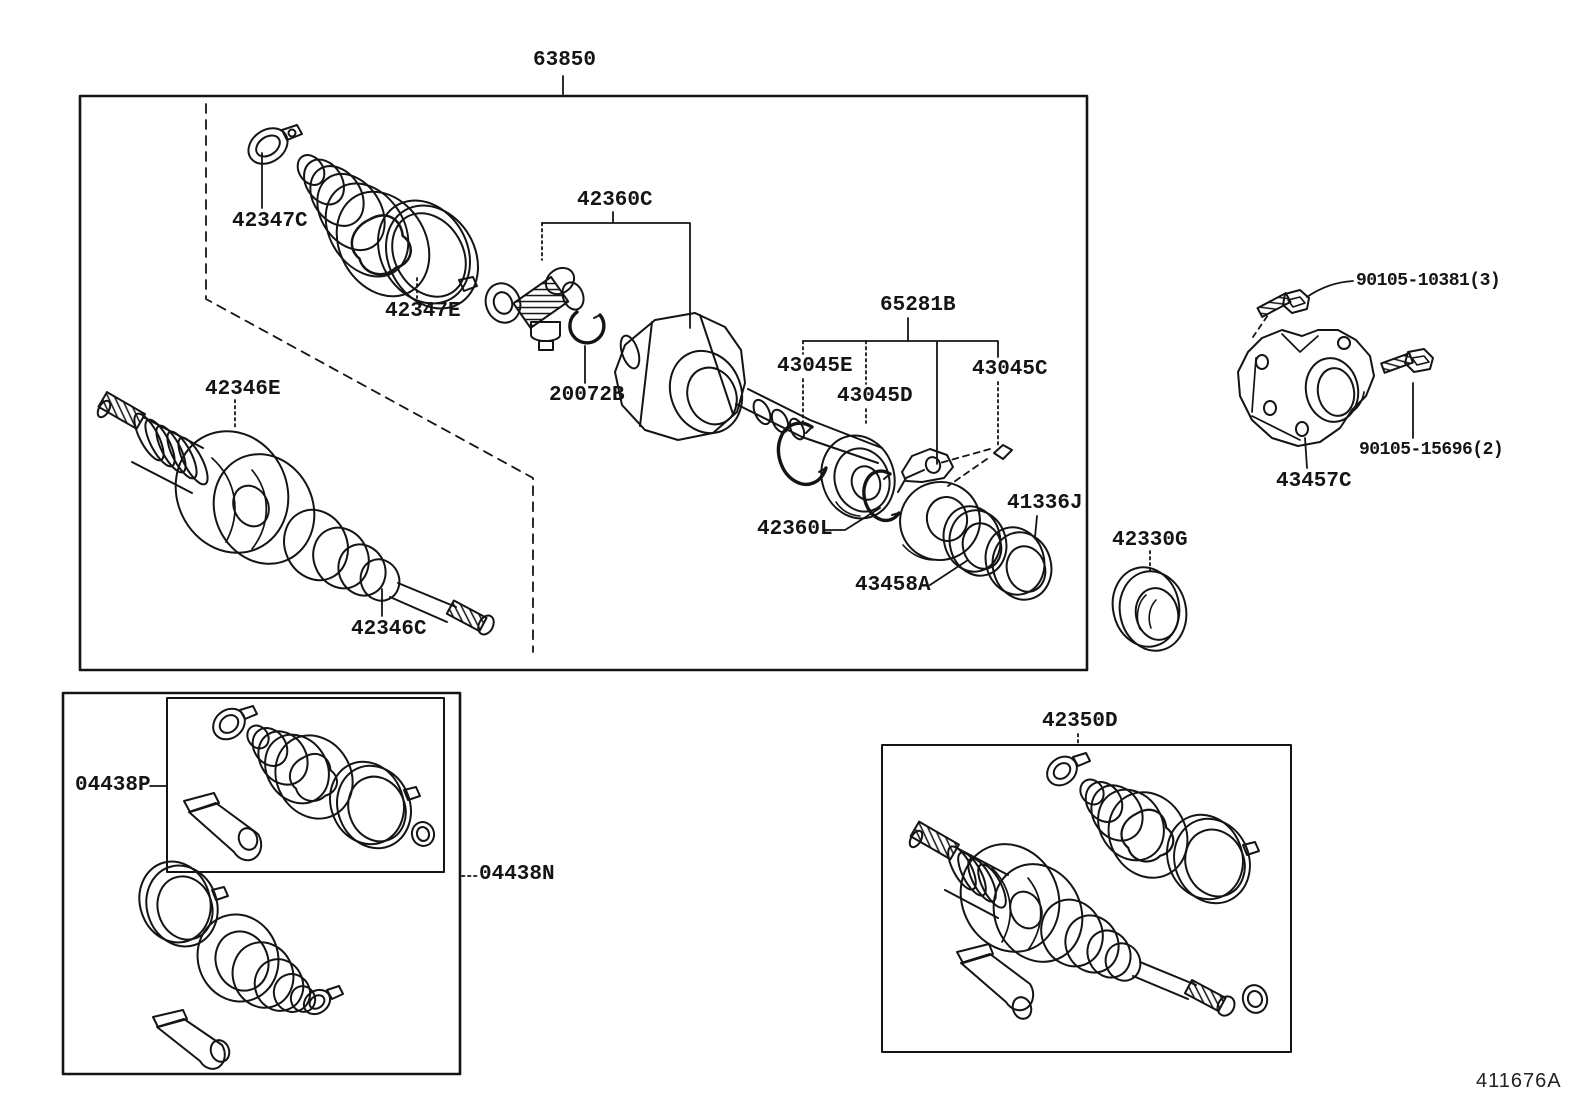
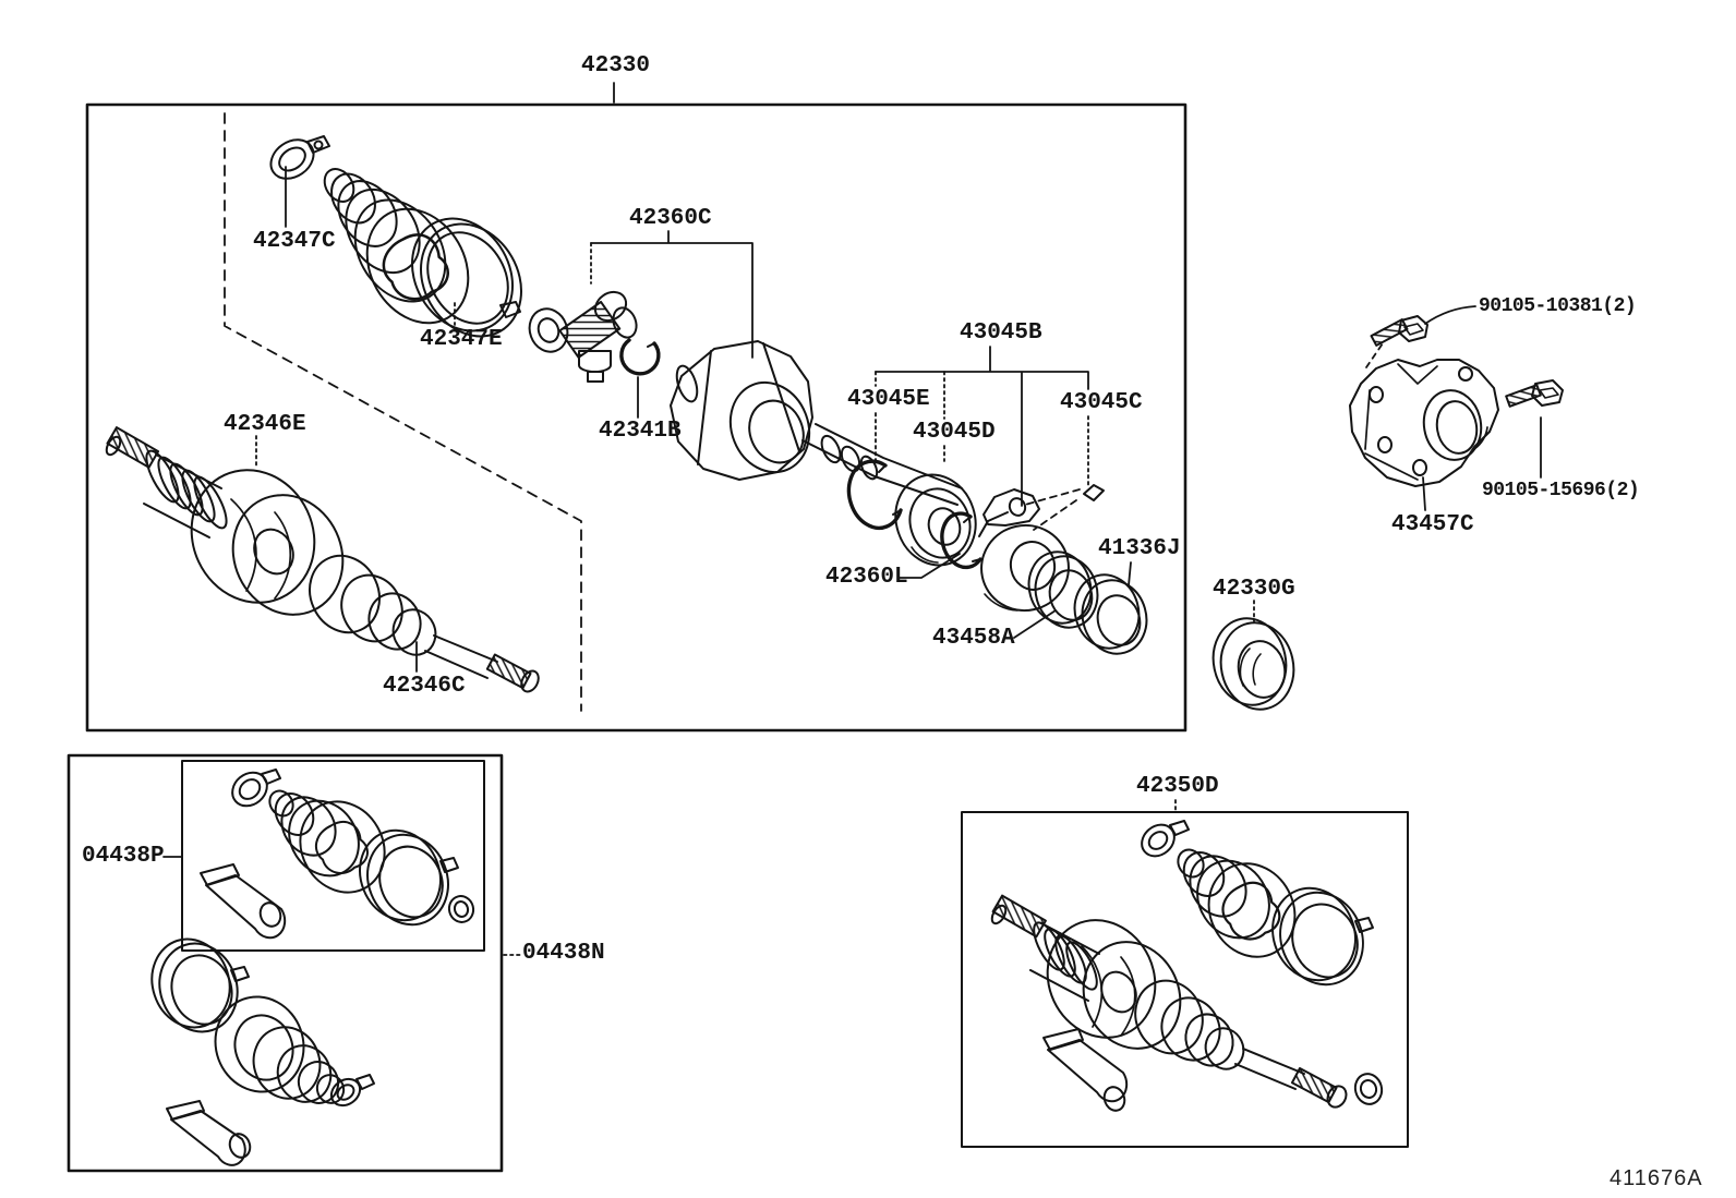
- 63850
+ 42330
  42347C
  42347E
  42346E
  42346C
  42360C
- 20072B
+ 42341B
- 65281B
+ 43045B
  43045E
  43045D
  43045C
  42360L
  43458A
  41336J
- 90105-10381(3)
+ 90105-10381(2)
  90105-15696(2)
  43457C
  42330G
  42350D
  04438P
  04438N
  411676A
